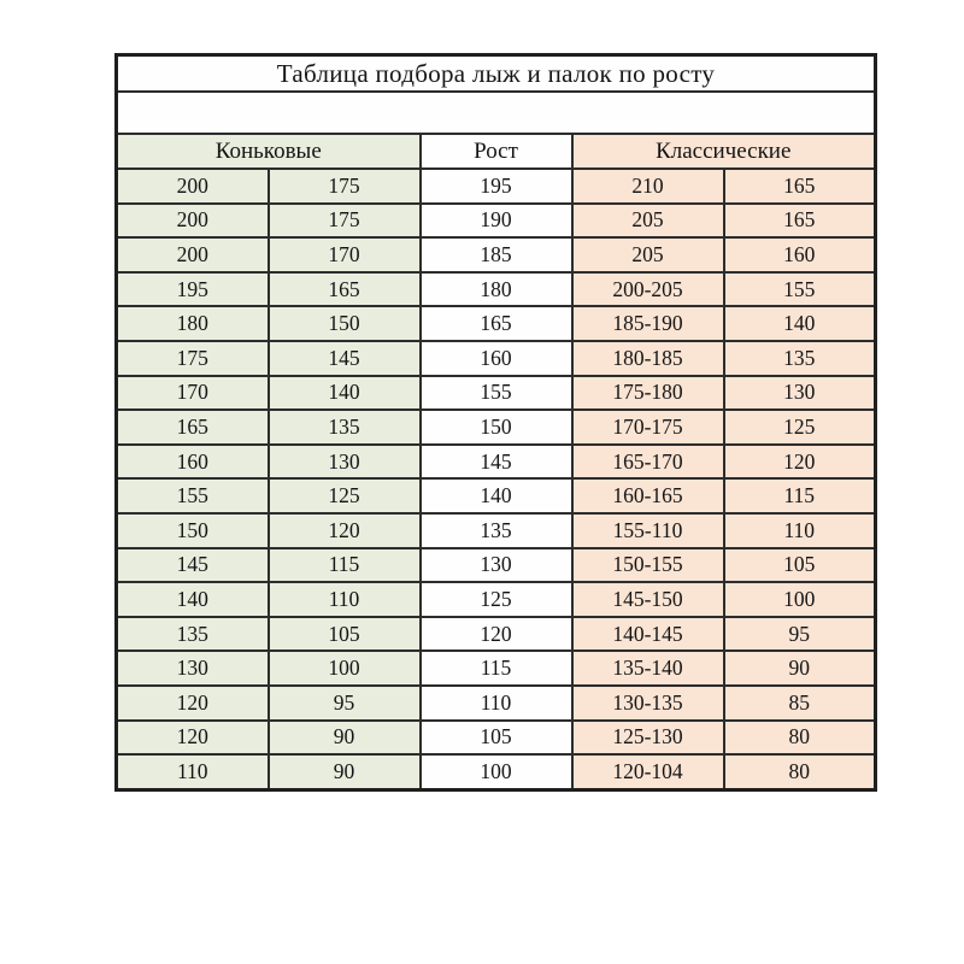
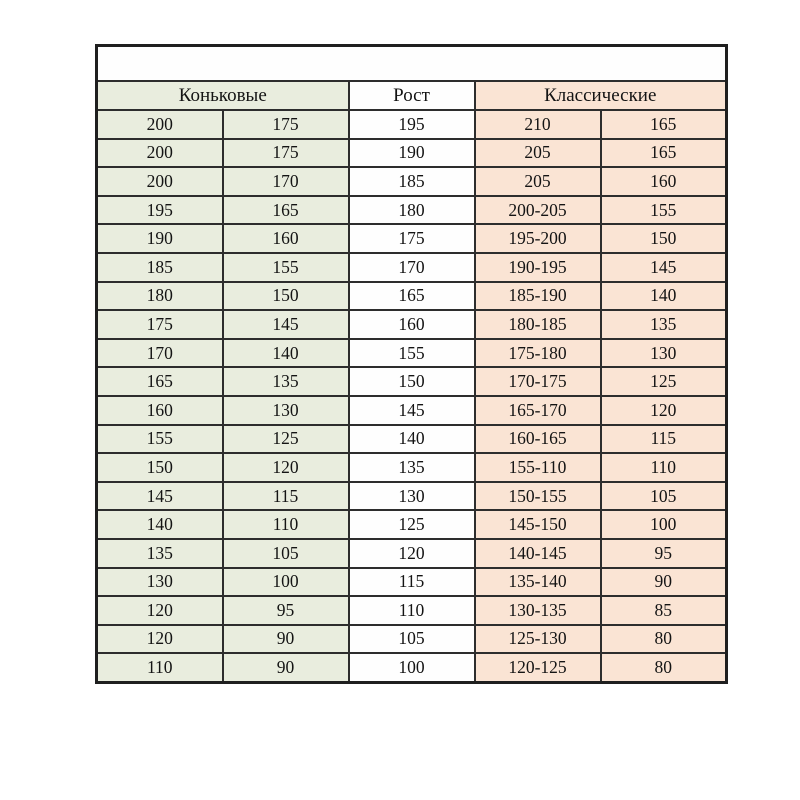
- Таблица подбора лыж и палок по росту
  Коньковые	Рост	Классические
  200	175	195	210	165
  200	175	190	205	165
  200	170	185	205	160
  195	165	180	200-205	155
+ 190	160	175	195-200	150
+ 185	155	170	190-195	145
  180	150	165	185-190	140
  175	145	160	180-185	135
  170	140	155	175-180	130
  165	135	150	170-175	125
  160	130	145	165-170	120
  155	125	140	160-165	115
  150	120	135	155-110	110
  145	115	130	150-155	105
  140	110	125	145-150	100
  135	105	120	140-145	95
  130	100	115	135-140	90
  120	95	110	130-135	85
  120	90	105	125-130	80
- 110	90	100	120-104	80
+ 110	90	100	120-125	80
